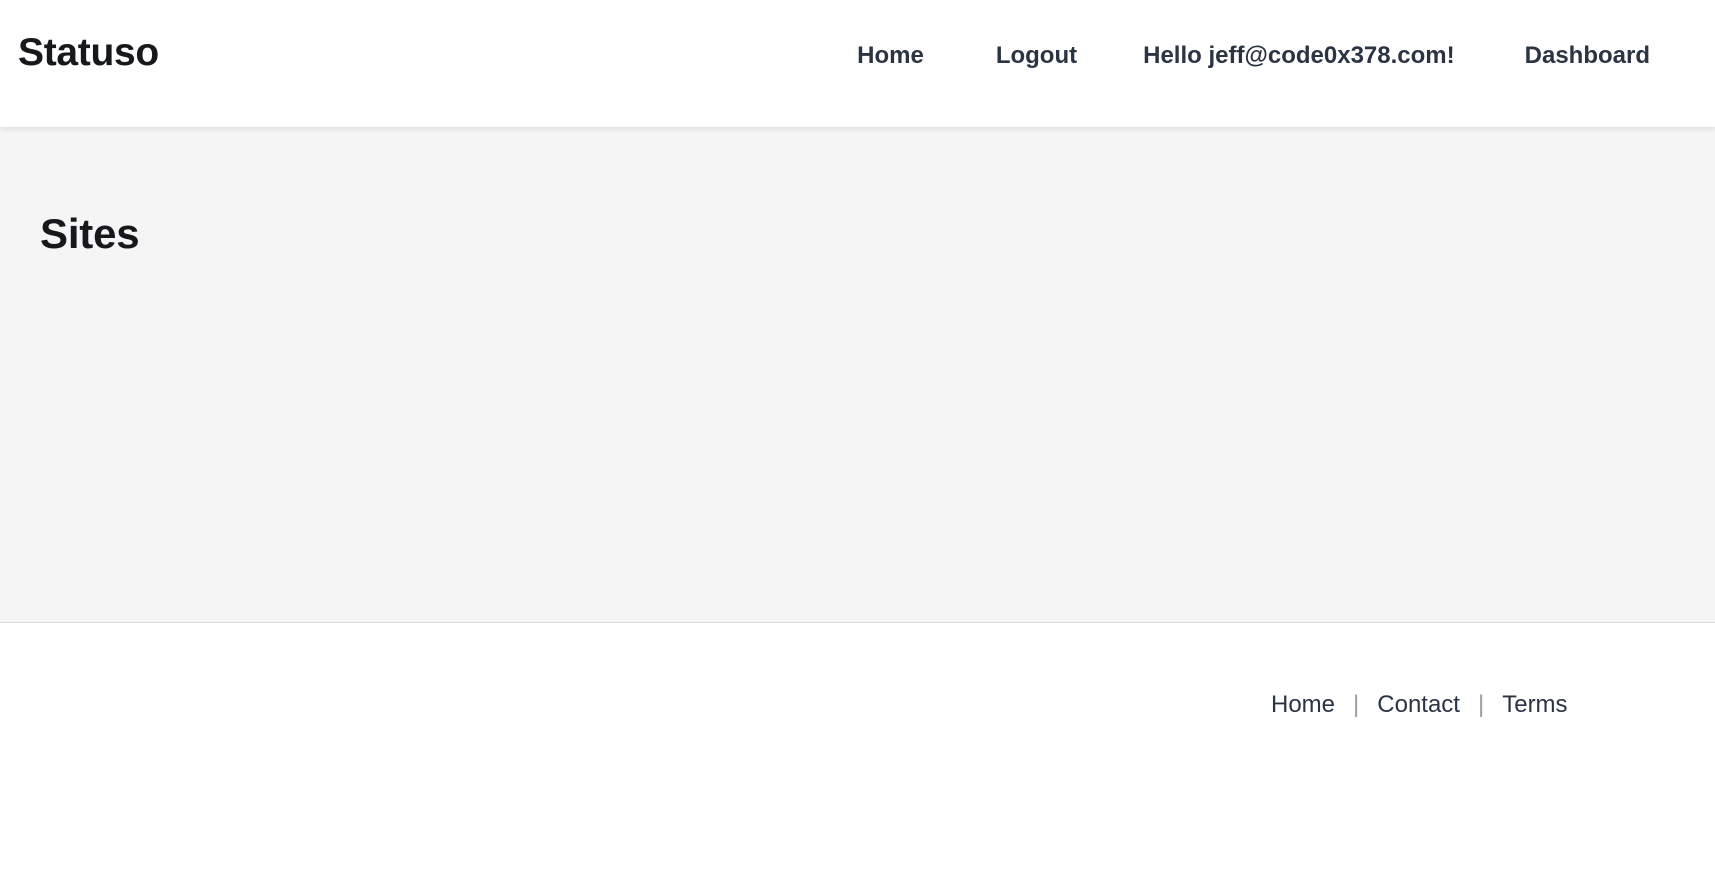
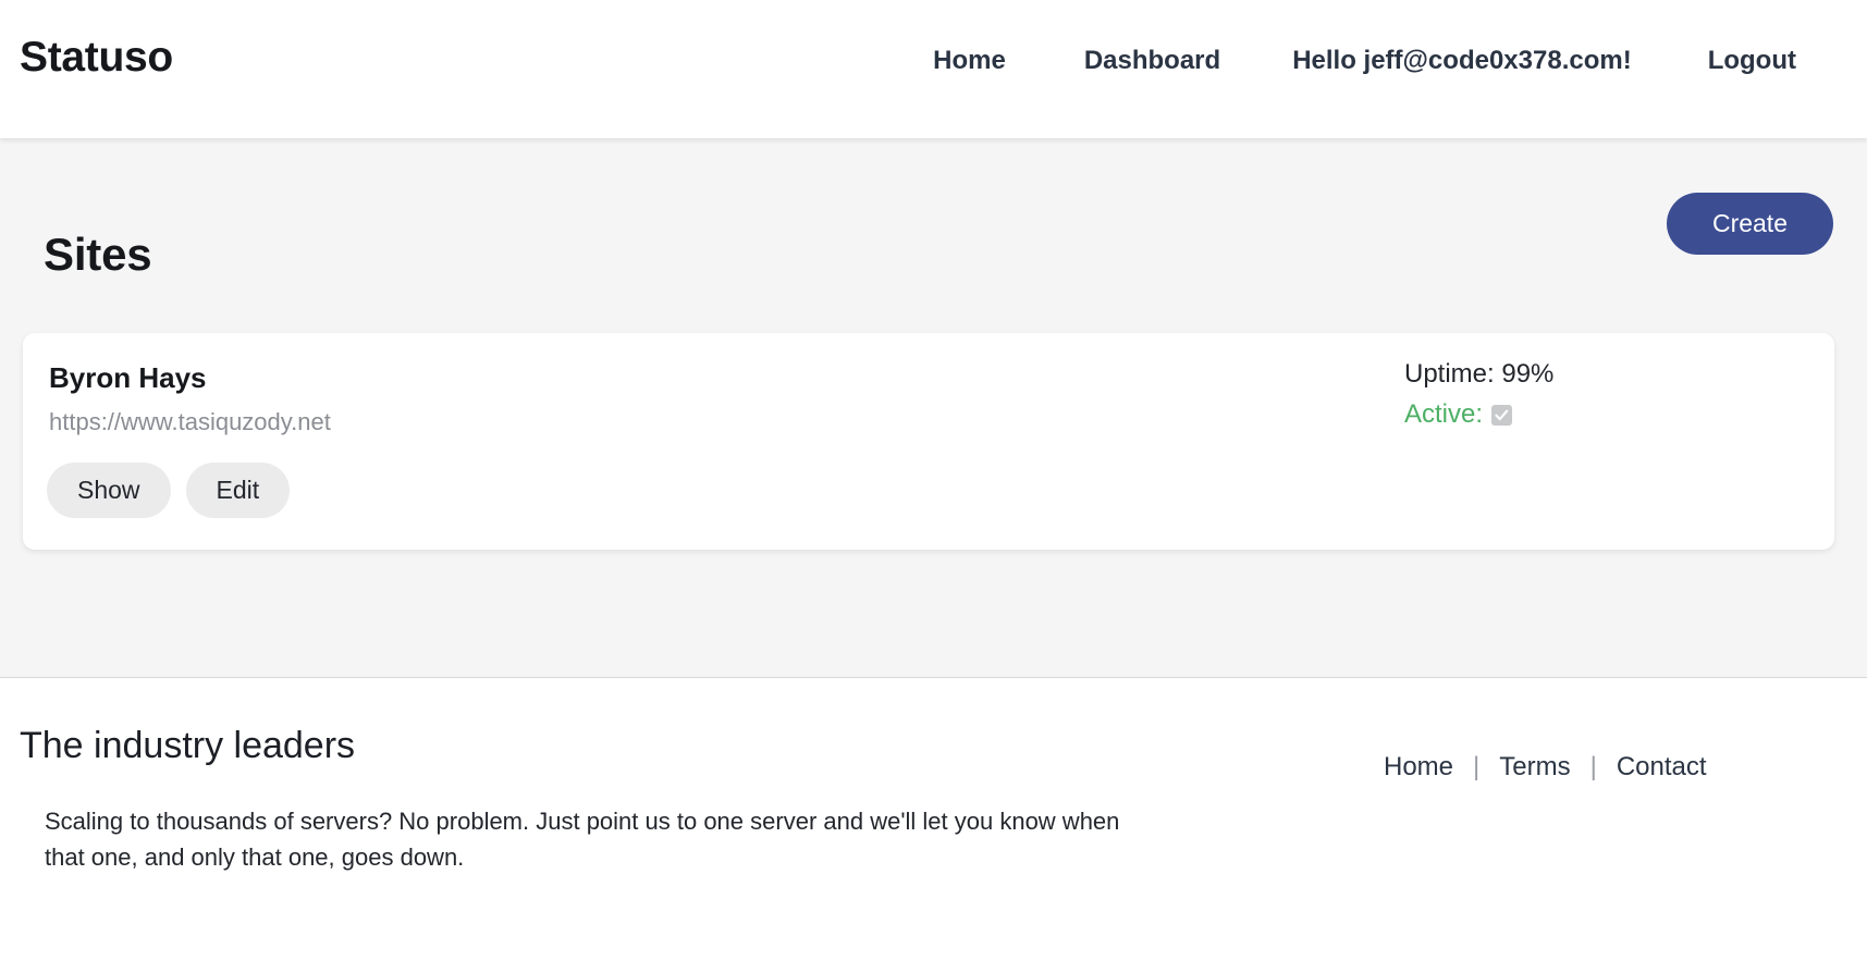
  Statuso
  Home
- Logout
+ Dashboard
  Hello jeff@code0x378.com!
- Dashboard
+ Logout
  Sites
+ Create
+ Byron Hays
+ https://www.tasiquzody.net
+ Show
+ Edit
+ Uptime: 99%
+ Active:
+ The industry leaders
+ Scaling to thousands of servers? No problem. Just point us to one server and we'll let you know when that one, and only that one, goes down.
  Home
  |
- Contact
+ Terms
  |
- Terms
+ Contact
